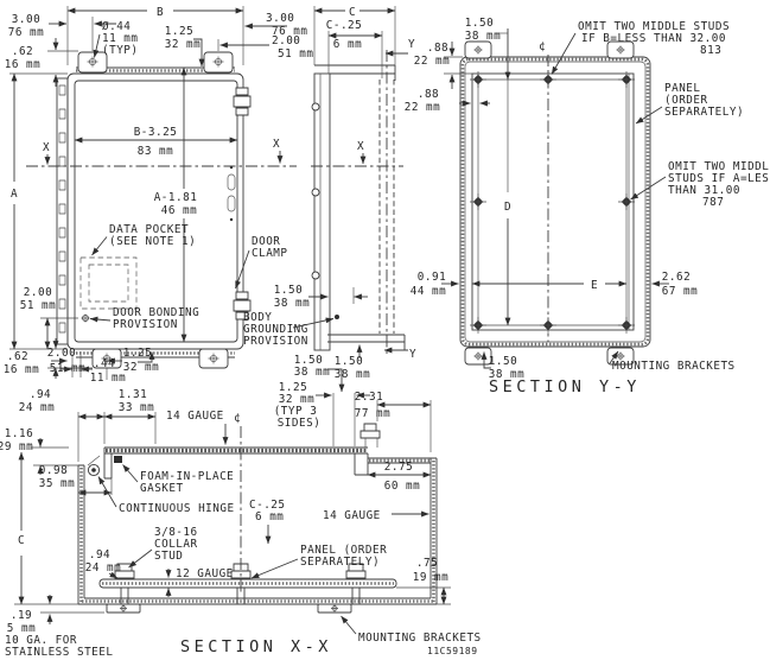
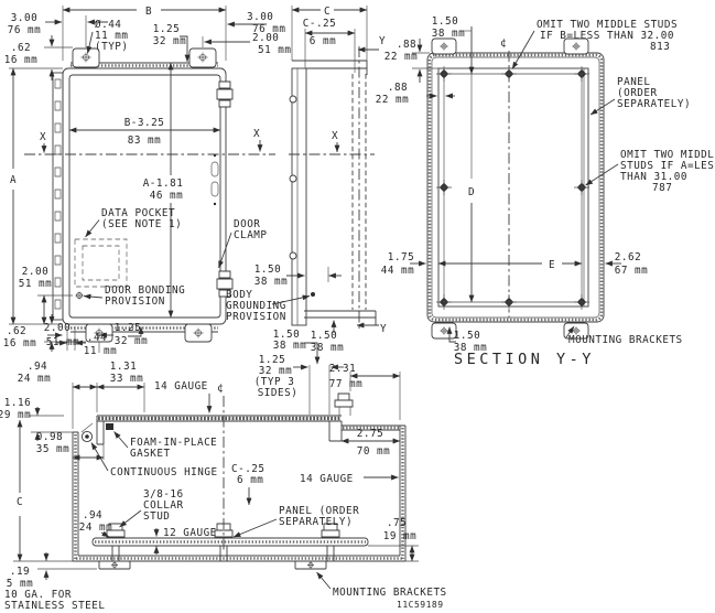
  B
  3.00
  76 mm
  .62
  16 mm
  Ø.44
  11 mm
  (TYP)
  1.25
  32 mm
  3.00
  76 mm
  2.00
  51 mm
  A
  B-3.25
  83 mm
  A-1.81
  46 mm
  X
  X
  DATA POCKET
  (SEE NOTE 1)
  DOOR BONDING
  PROVISION
  2.00
  51 mm
  .62
  16 mm
  2.00
  51 mm
  .44
  11 mm
  1.25
  32 mm
  DOOR
  CLAMP
  C
  C-.25
  6 mm
  Y
  Y
  X
  1.50
  38 mm
  1.50
  38 mm
  BODY
  GROUNDING
  PROVISION
  ¢
  D
  1.50
  38 mm
  .88
  22 mm
  .88
  22 mm
  OMIT TWO MIDDLE STUDS
  IF B=LESS THAN 32.00
  813
  PANEL
  (ORDER
  SEPARATELY)
  OMIT TWO MIDDL
  STUDS IF A=LES
  THAN 31.00
  787
  E
- 0.91
+ 1.75
  44 mm
  2.62
  67 mm
  1.50
  38 mm
  MOUNTING BRACKETS
  SECTION Y-Y
  ¢
  .94
  24 mm
  1.31
  33 mm
  14 GAUGE
  1.50
  38 mm
  1.25
  32 mm
  (TYP 3
  SIDES)
  2.31
  77 mm
  1.16
  29 mm
  0.98
  35 mm
  FOAM-IN-PLACE
  GASKET
  CONTINUOUS HINGE
  C-.25
  6 mm
  2.75
- 60 mm
+ 70 mm
  14 GAUGE
  3/8-16
  COLLAR
  STUD
  .94
  24 mm
  12 GAUGE
  PANEL (ORDER
  SEPARATELY)
  .75
  19 mm
  C
  .19
  5 mm
  10 GA. FOR
  STAINLESS STEEL
  MOUNTING BRACKETS
- SECTION X-X
  11C59189
